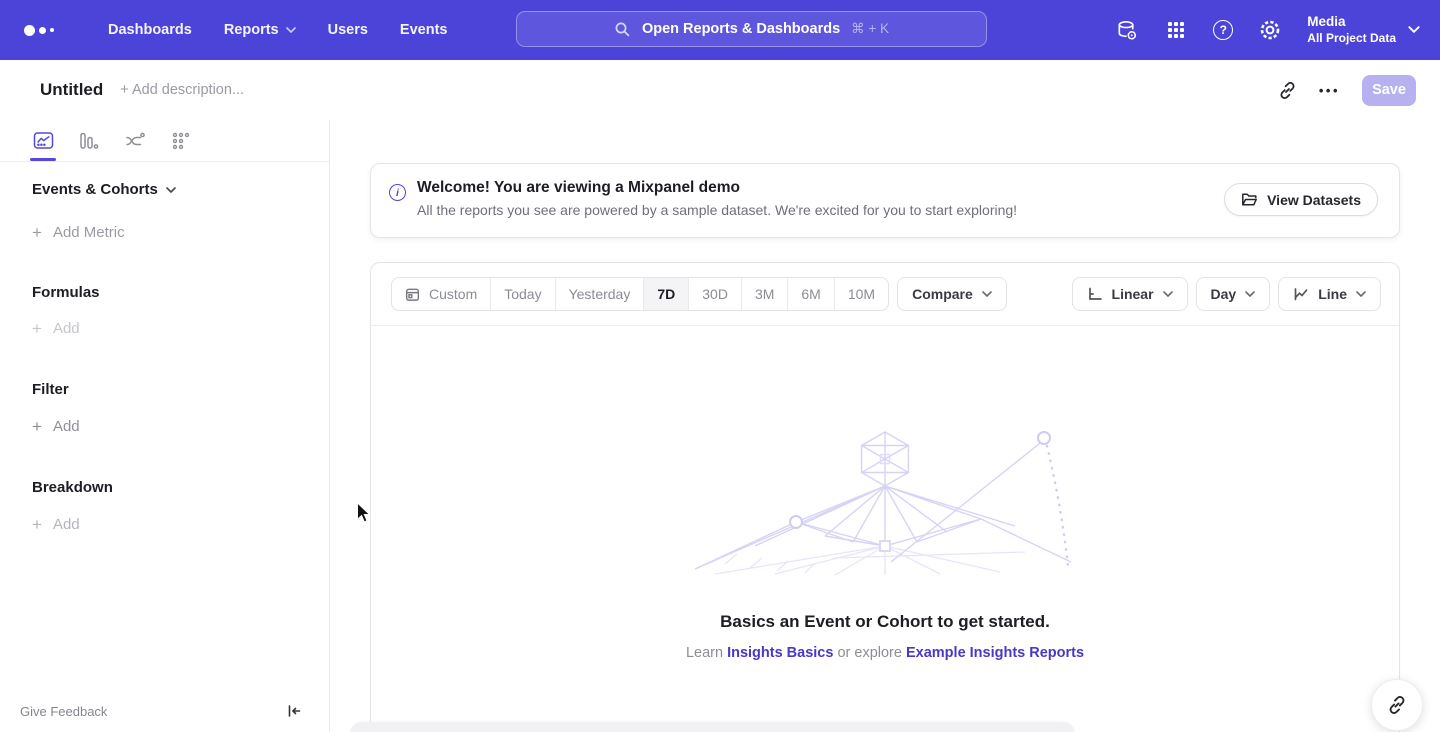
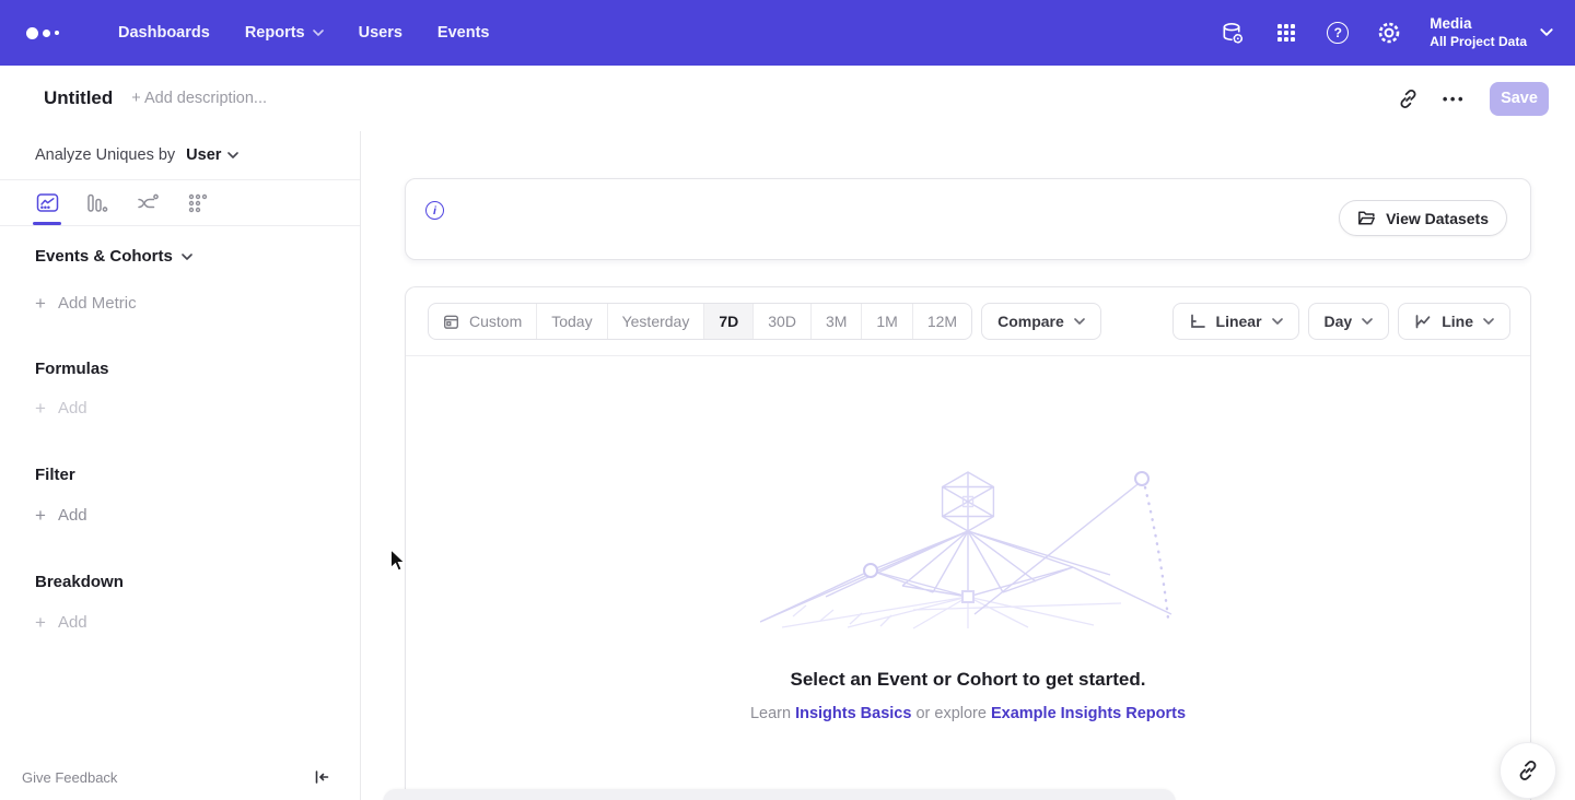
  Dashboards
  Reports
  Users
  Events
- Open Reports & Dashboards
- ⌘ + K
  ?
  Media
  All Project Data
  Untitled
  + Add description...
  •••
  Save
+ Analyze Uniques by
+ User
  Events & Cohorts
  +
  Add Metric
  Formulas
  +
  Add
  Filter
  +
  Add
  Breakdown
  +
  Add
  Give Feedback
  i
- Welcome! You are viewing a Mixpanel demo
- All the reports you see are powered by a sample dataset. We're excited for you to start exploring!
  View Datasets
  Custom
  Today
  Yesterday
  7D
  30D
  3M
- 6M
+ 1M
- 10M
+ 12M
  Compare
  Linear
  Day
  Line
- Basics an Event or Cohort to get started.
+ Select an Event or Cohort to get started.
  Learn Insights Basics or explore Example Insights Reports
